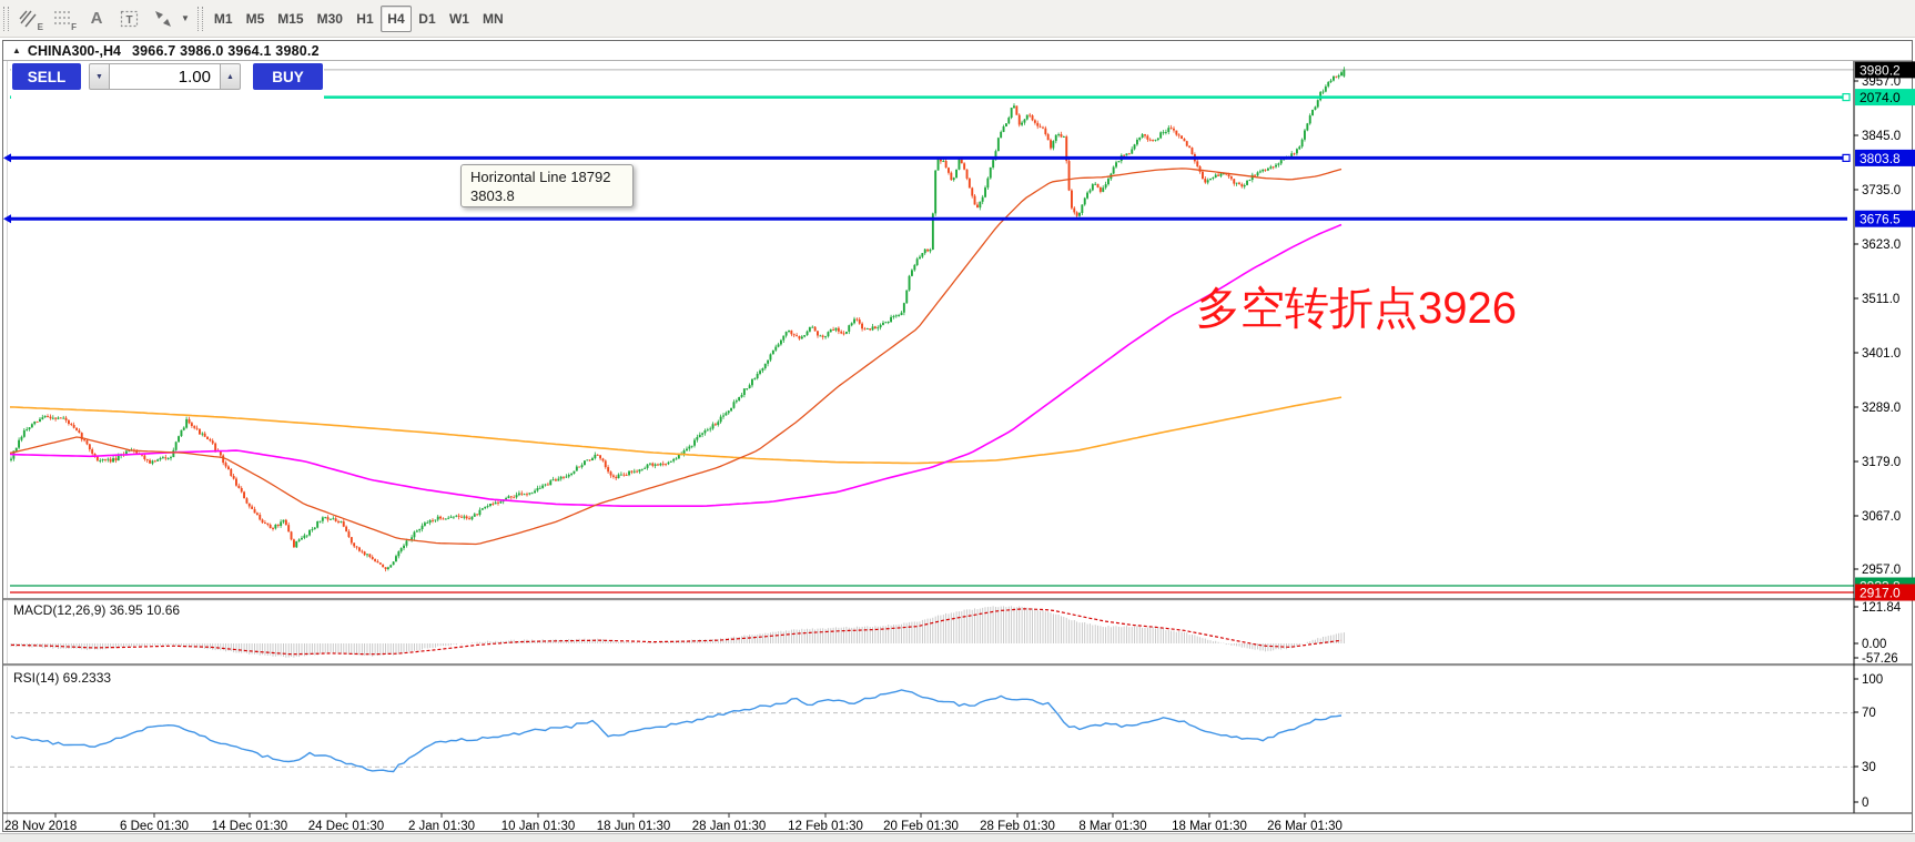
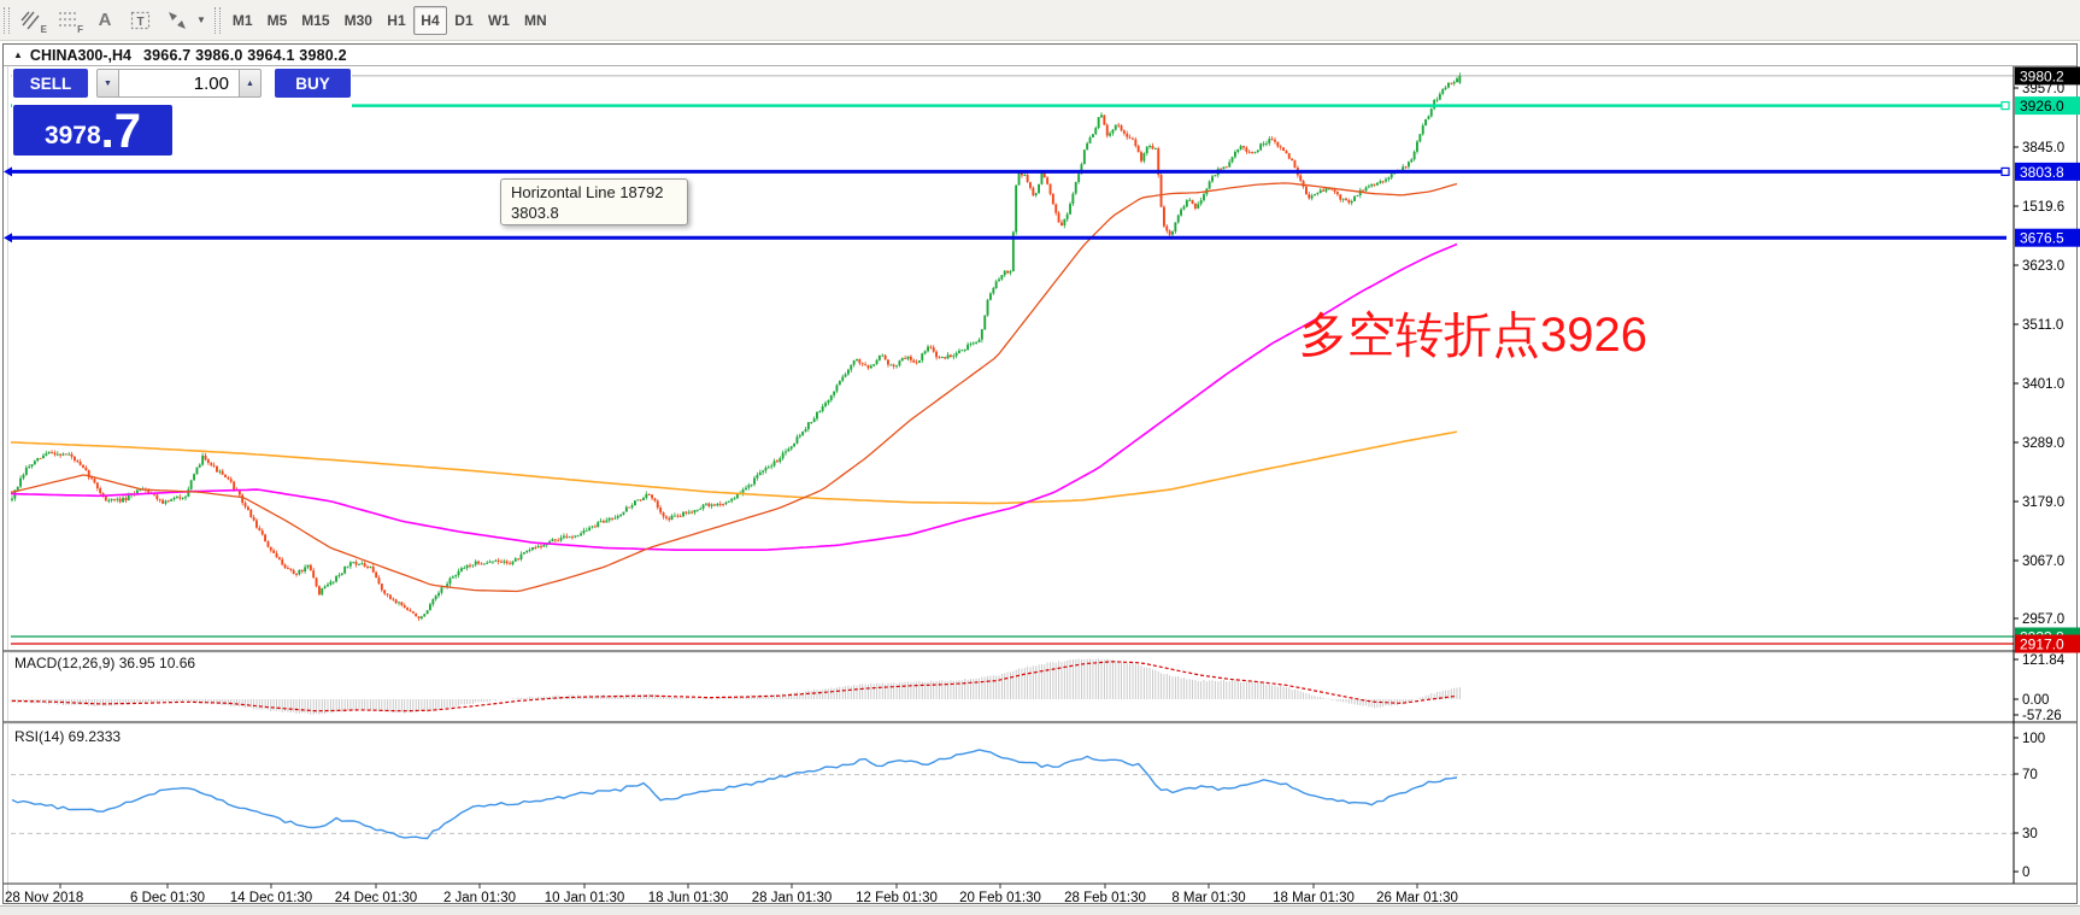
  3957.0
  3845.0
- 3735.0
+ 1519.6
  3623.0
  3511.0
  3401.0
  3289.0
  3179.0
  3067.0
  2957.0
  3980.2
- 2074.0
+ 3926.0
  3803.8
  3676.5
  2917.0
  121.84
  0.00
  -57.26
  100
  70
  30
  0
  28 Nov 2018
  6 Dec 01:30
  14 Dec 01:30
  24 Dec 01:30
  2 Jan 01:30
  10 Jan 01:30
  18 Jun 01:30
  28 Jan 01:30
  12 Feb 01:30
  20 Feb 01:30
  28 Feb 01:30
  8 Mar 01:30
  18 Mar 01:30
  26 Mar 01:30
  E
  F
  A
  T
  ▼
  M1
  M5
  M15
  M30
  H1
  H4
  D1
  W1
  MN
  ▲
  CHINA300-,H4
  3966.7 3986.0 3964.1 3980.2
  SELL
  1.00
  BUY
+ 3978
+ .7
  Horizontal Line 18792
  3803.8
  多空转折点3926
  MACD(12,26,9) 36.95 10.66
  RSI(14) 69.2333
